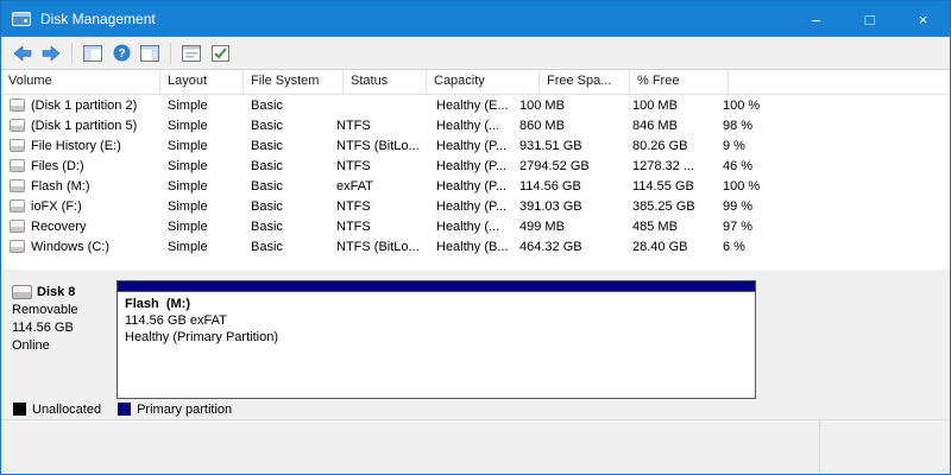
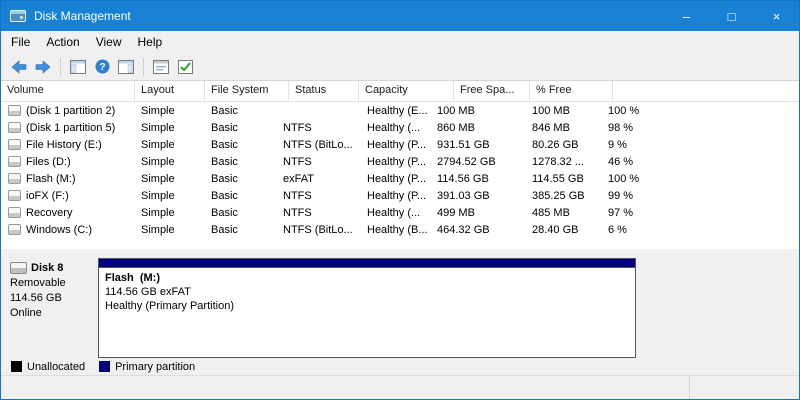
  Disk Management
  –
  □
  ×
+ File
+ Action
+ View
+ Help
  ?
  Volume
  Layout
  File System
  Status
  Capacity
  Free Spa...
  % Free
  (Disk 1 partition 2)
  Simple
  Basic
  Healthy (E...
  100 MB
  100 MB
  100 %
  (Disk 1 partition 5)
  Simple
  Basic
  NTFS
  Healthy (...
  860 MB
  846 MB
  98 %
  File History (E:)
  Simple
  Basic
  NTFS (BitLo...
  Healthy (P...
  931.51 GB
  80.26 GB
  9 %
  Files (D:)
  Simple
  Basic
  NTFS
  Healthy (P...
  2794.52 GB
  1278.32 ...
  46 %
  Flash (M:)
  Simple
  Basic
  exFAT
  Healthy (P...
  114.56 GB
  114.55 GB
  100 %
  ioFX (F:)
  Simple
  Basic
  NTFS
  Healthy (P...
  391.03 GB
  385.25 GB
  99 %
  Recovery
  Simple
  Basic
  NTFS
  Healthy (...
  499 MB
  485 MB
  97 %
  Windows (C:)
  Simple
  Basic
  NTFS (BitLo...
  Healthy (B...
  464.32 GB
  28.40 GB
  6 %
  Disk 8
  Removable
  114.56 GB
  Online
  Flash (M:)
  114.56 GB exFAT
  Healthy (Primary Partition)
  Unallocated
  Primary partition
